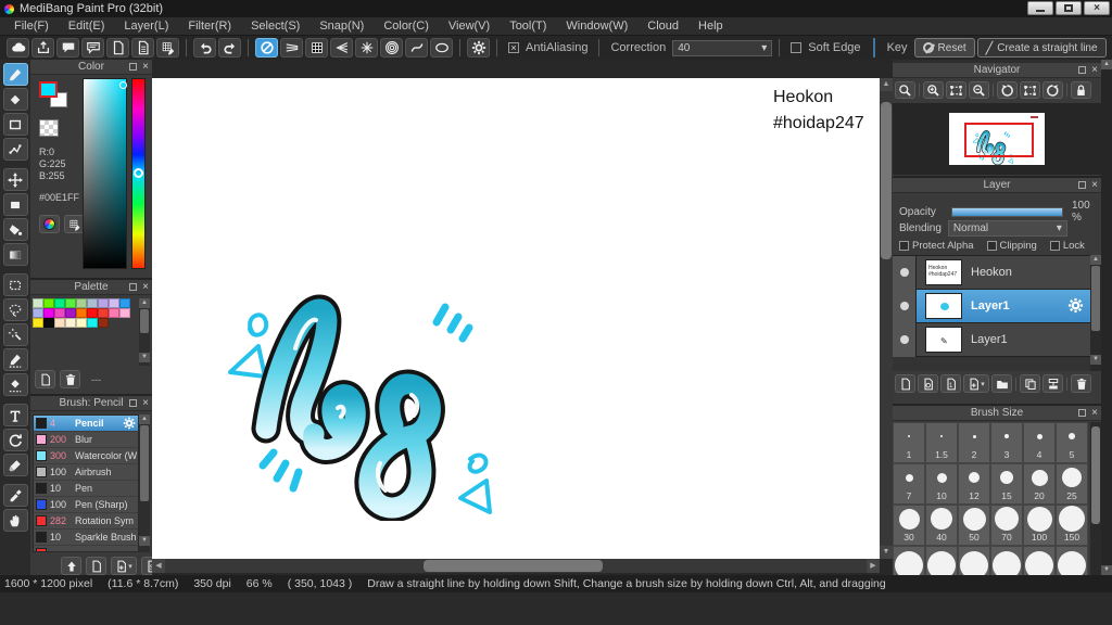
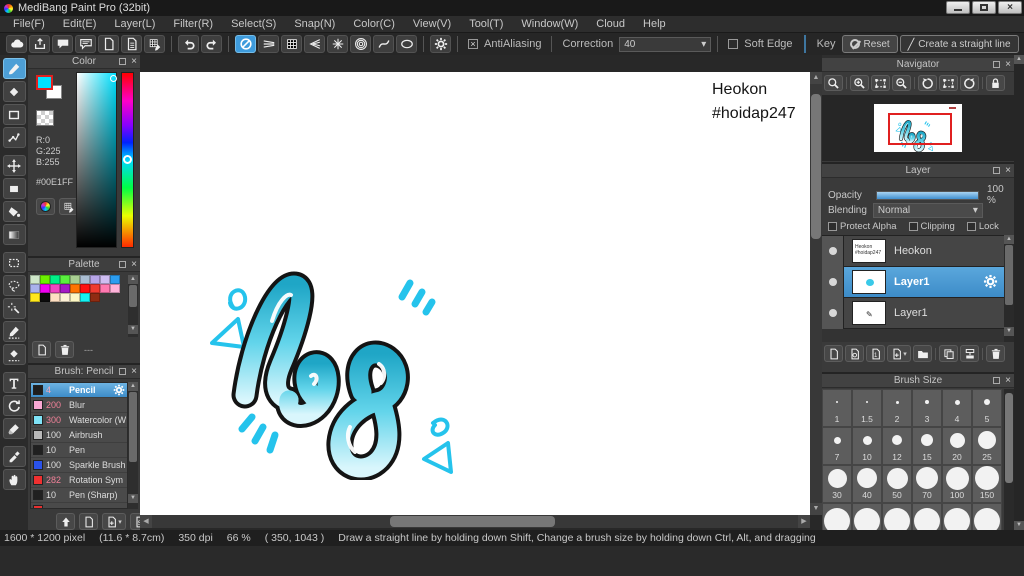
  MediBang Paint Pro (32bit)
  ×
  File(F)
  Edit(E)
  Layer(L)
  Filter(R)
  Select(S)
  Snap(N)
  Color(C)
  View(V)
  Tool(T)
  Window(W)
  Cloud
  Help
  ×
  AntiAliasing
  Correction
  40
  ▾
  Soft Edge
  Key
  Reset
  ╱
  Create a straight line
  Color
  ×
  R:0
  G:225
  B:255
  #00E1FF
  Palette
  ×
  ---
  Brush: Pencil
  ×
  4
  Pencil
  200
  Blur
  300
  Watercolor (W
  100
  Airbrush
  10
  Pen
  100
- Pen (Sharp)
+ Sparkle Brush
  282
  Rotation Sym
  10
- Sparkle Brush
+ Pen (Sharp)
  Heokon
  #hoidap247
  Navigator
  ×
  Layer
  ×
  Opacity
  100 %
  Blending
  Normal
  ▾
  Protect Alpha
  Clipping
  Lock
  Heokon
  Layer1
  ✎
  Layer1
  Brush Size
  ×
  1
  1.5
  2
  3
  4
  5
  7
  10
  12
  15
  20
  25
  30
  40
  50
  70
  100
  150
  1600 * 1200 pixel
  (11.6 * 8.7cm)
  350 dpi
  66 %
  ( 350, 1043 )
  Draw a straight line by holding down Shift, Change a brush size by holding down Ctrl, Alt, and dragging
